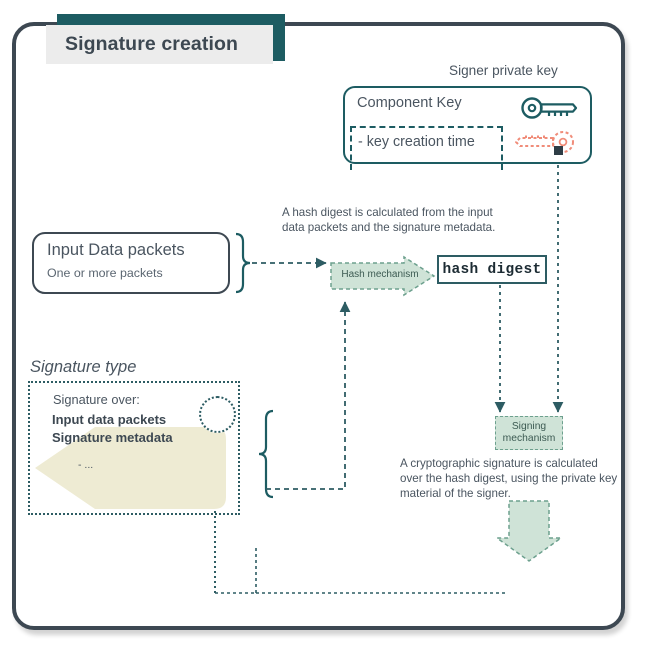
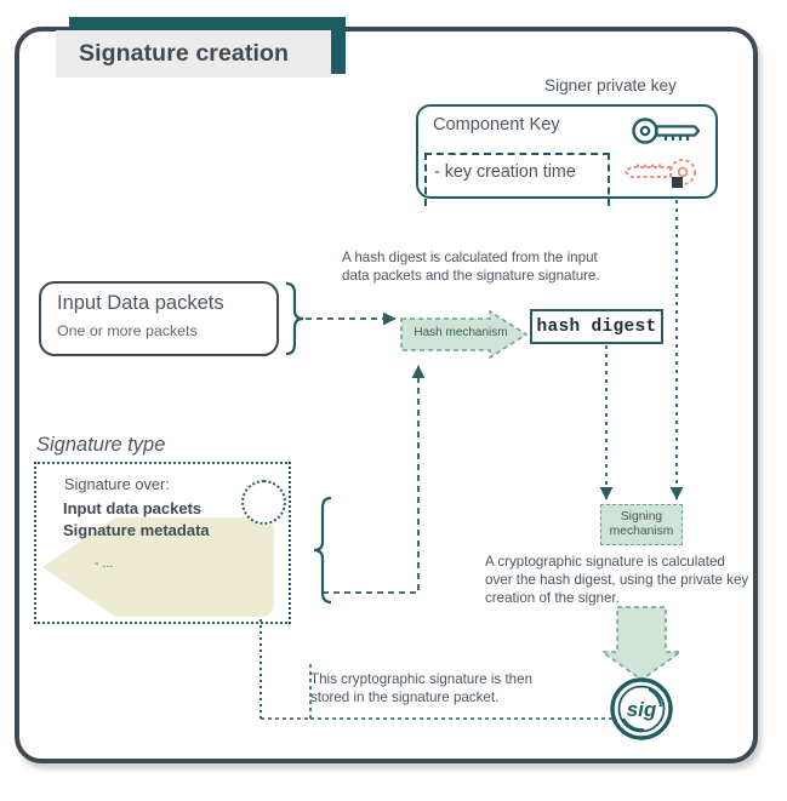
  Signature creation
  Signer private key
  Component Key
  - key creation time
  Input Data packets
  One or more packets
- A hash digest is calculated from the input data packets and the signature metadata.
+ A hash digest is calculated from the input data packets and the signature signature.
  Hash mechanism
  hash digest
  Signature type
  Signature over:
  Input data packets
  Signature metadata
  - ...
  Signing mechanism
- A cryptographic signature is calculated over the hash digest, using the private key material of the signer.
+ A cryptographic signature is calculated over the hash digest, using the private key creation of the signer.
+ sig
+ This cryptographic signature is then stored in the signature packet.
